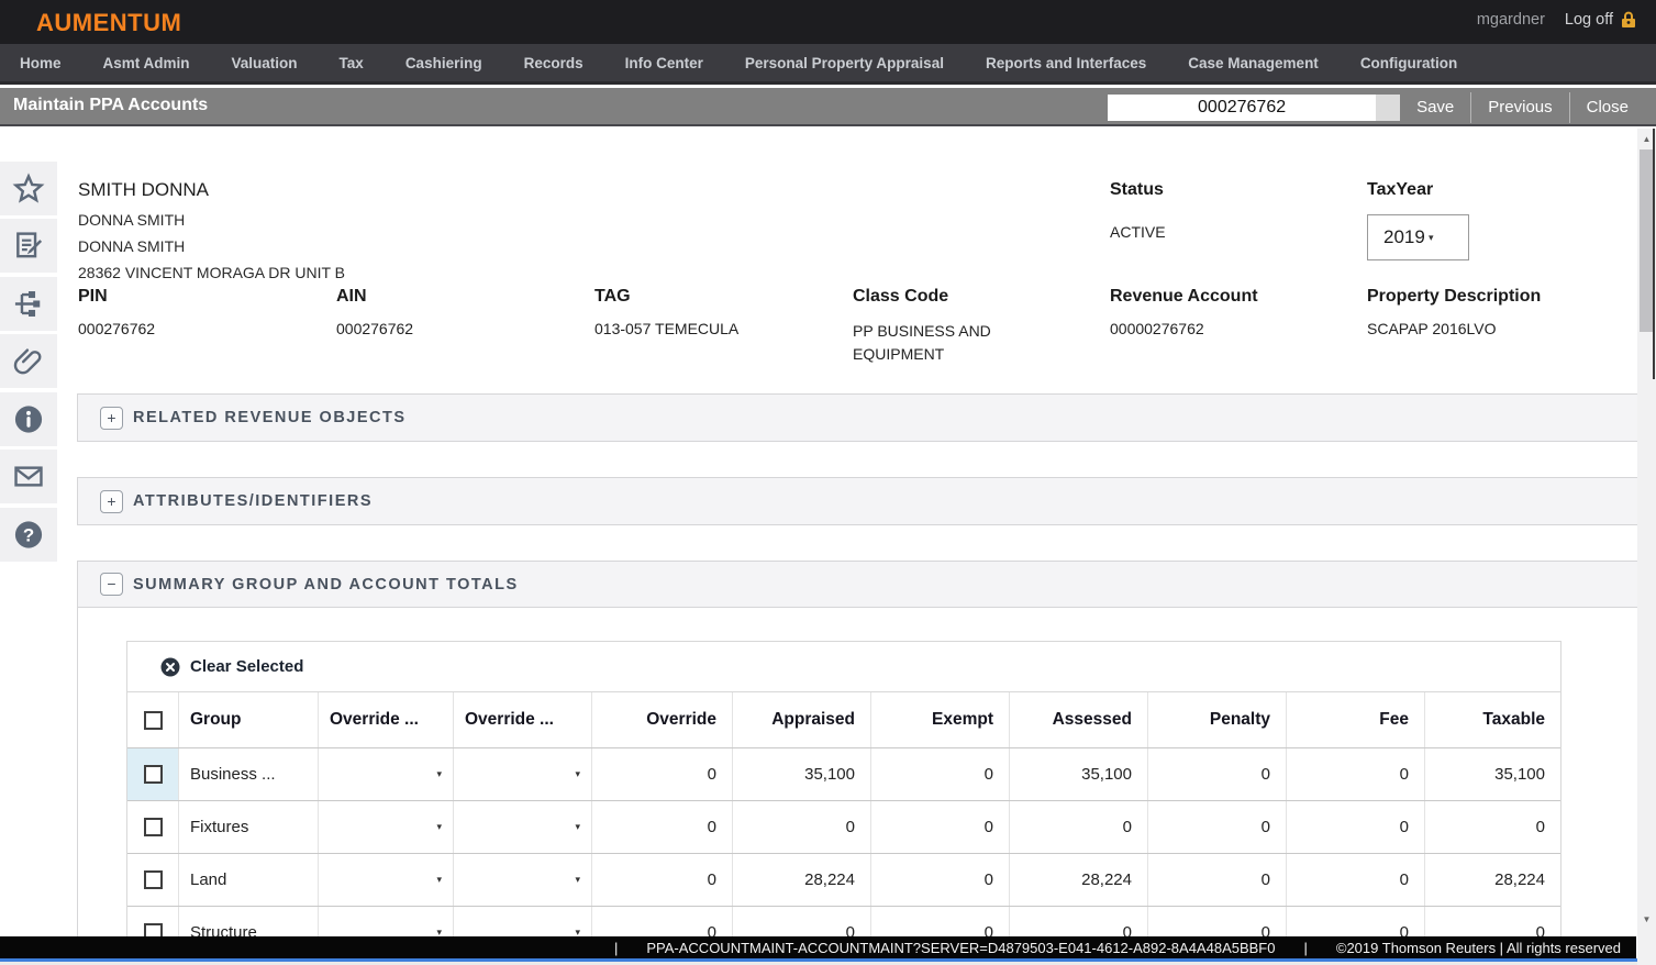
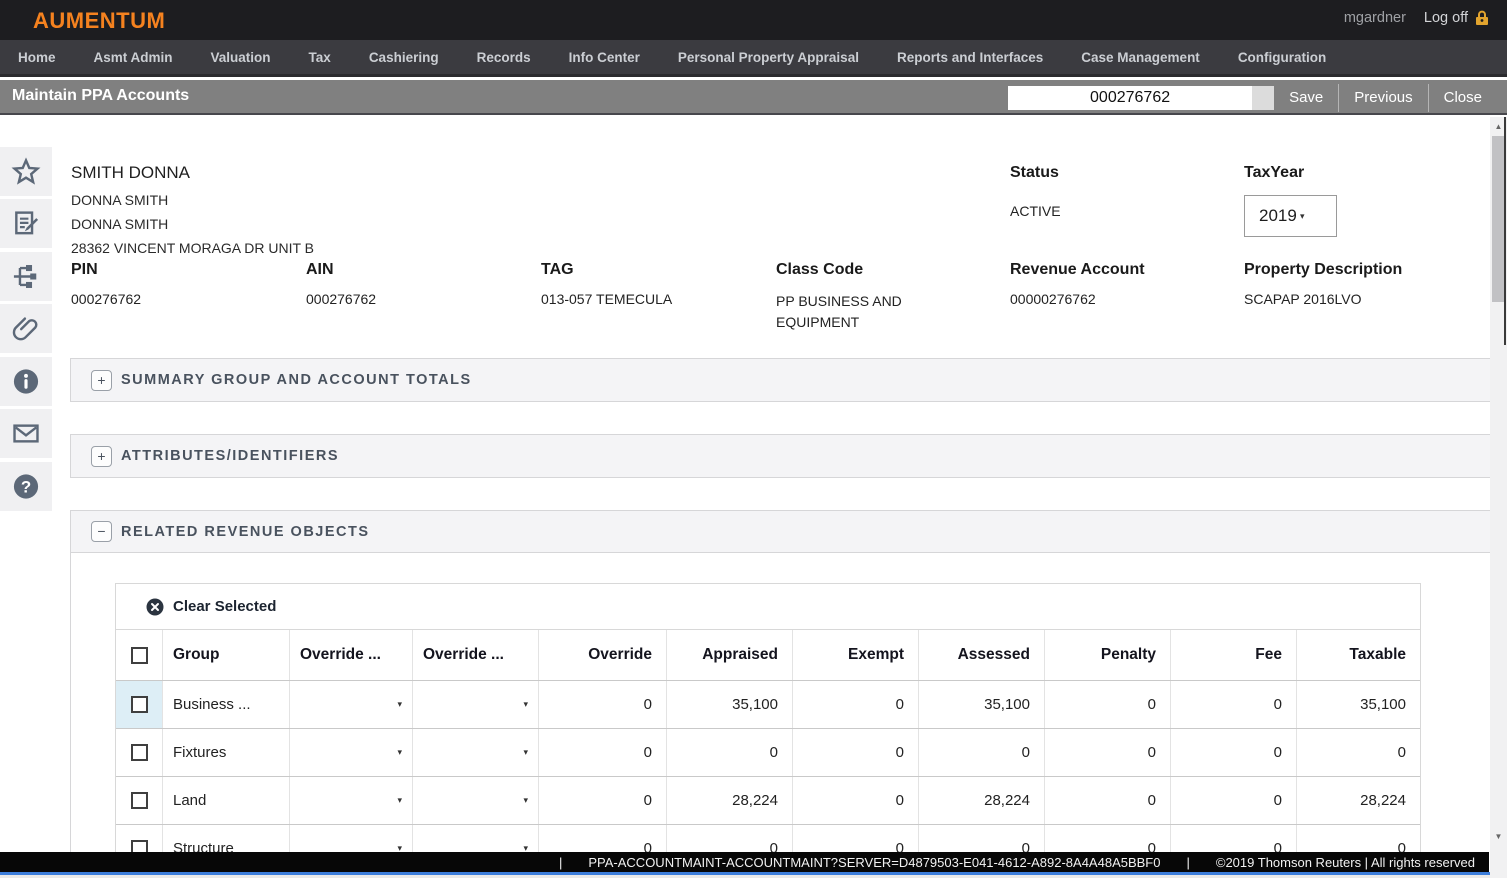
  AUMENTUM
  mgardner
  Log off
  Home
  Asmt Admin
  Valuation
  Tax
  Cashiering
  Records
  Info Center
  Personal Property Appraisal
  Reports and Interfaces
  Case Management
  Configuration
  Maintain PPA Accounts
  000276762
  Save
  Previous
  Close
  ?
  SMITH DONNA
  DONNA SMITH
  DONNA SMITH
  28362 VINCENT MORAGA DR UNIT B
  Status
  ACTIVE
  TaxYear
  2019
  ▾
  PIN
  000276762
  AIN
  000276762
  TAG
  013-057 TEMECULA
  Class Code
  PP BUSINESS AND EQUIPMENT
  Revenue Account
  00000276762
  Property Description
  SCAPAP 2016LVO
  +
- RELATED REVENUE OBJECTS
+ SUMMARY GROUP AND ACCOUNT TOTALS
  +
  ATTRIBUTES/IDENTIFIERS
  −
- SUMMARY GROUP AND ACCOUNT TOTALS
+ RELATED REVENUE OBJECTS
  Clear Selected
  Group
  Override ...
  Override ...
  Override
  Appraised
  Exempt
  Assessed
  Penalty
  Fee
  Taxable
  Business ...
  ▾
  ▾
  0
  35,100
  0
  35,100
  0
  0
  35,100
  Fixtures
  ▾
  ▾
  0
  0
  0
  0
  0
  0
  0
  Land
  ▾
  ▾
  0
  28,224
  0
  28,224
  0
  0
  28,224
  Structure
  ▾
  ▾
  0
  0
  0
  0
  0
  0
  0
  |
  PPA-ACCOUNTMAINT-ACCOUNTMAINT?SERVER=D4879503-E041-4612-A892-8A4A48A5BBF0
  |
  ©2019 Thomson Reuters | All rights reserved
  ▲
  ▼
